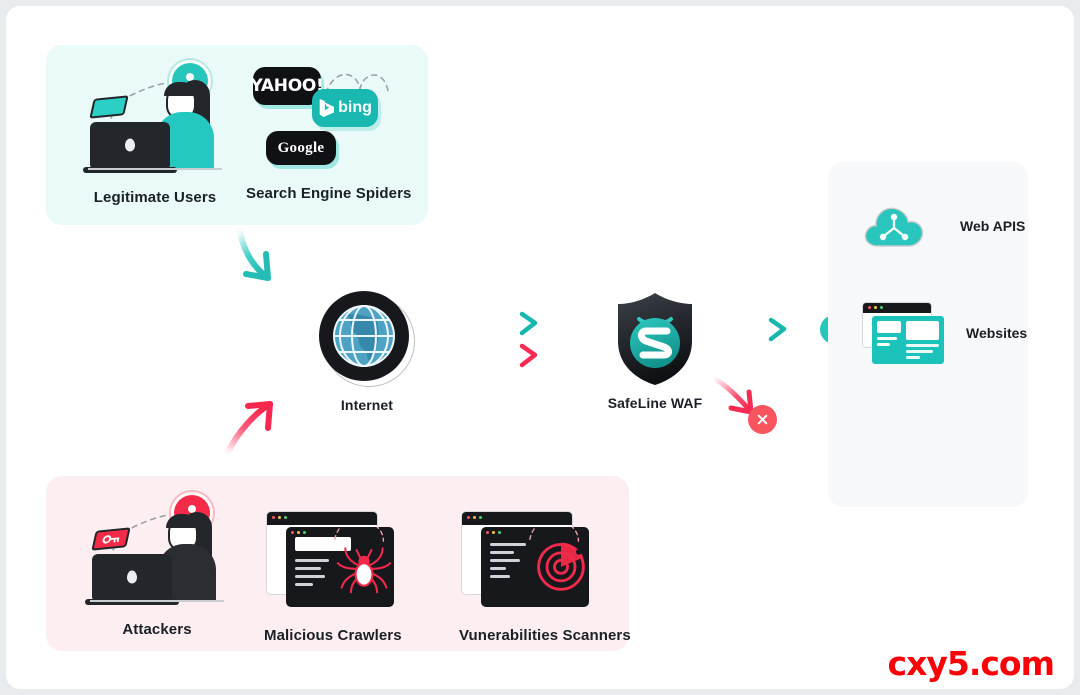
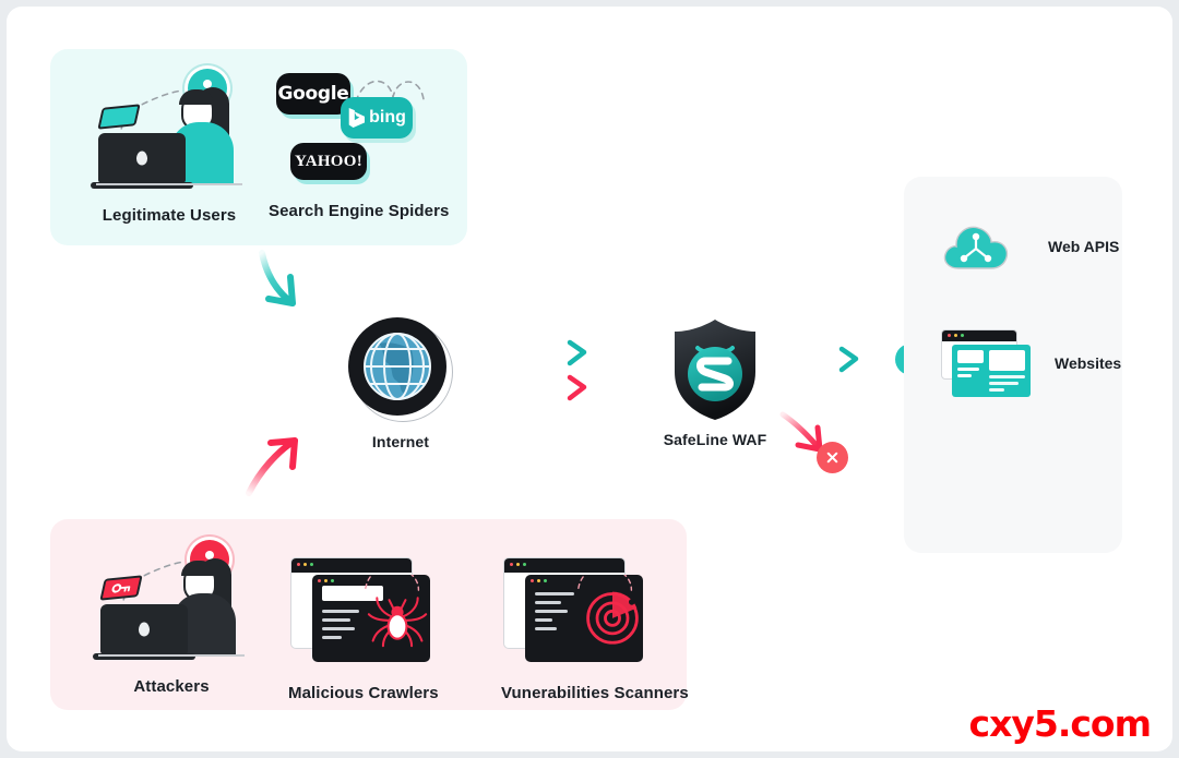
  Legitimate Users
- YAHOO!
+ Google
  bing
- Google
+ YAHOO!
  Search Engine Spiders
  Attackers
  Malicious Crawlers
  Vunerabilities Scanners
  Internet
  SafeLine WAF
  Web APIS
  Websites
  cxy5.com
